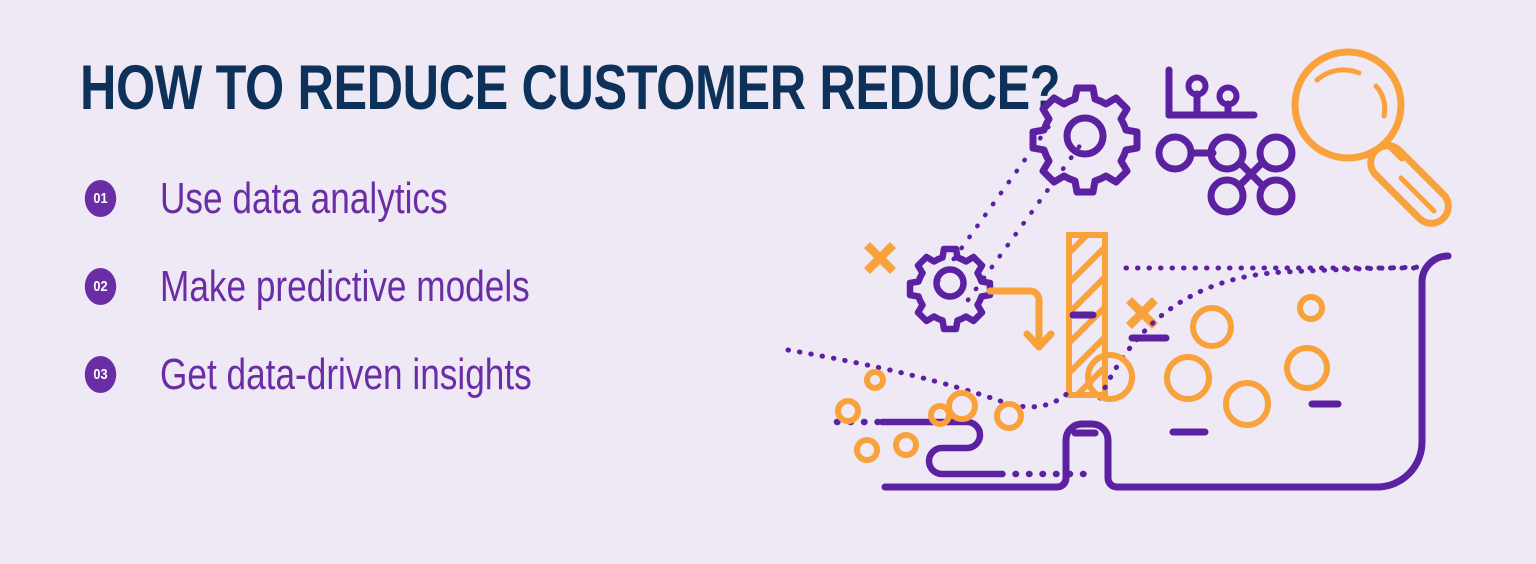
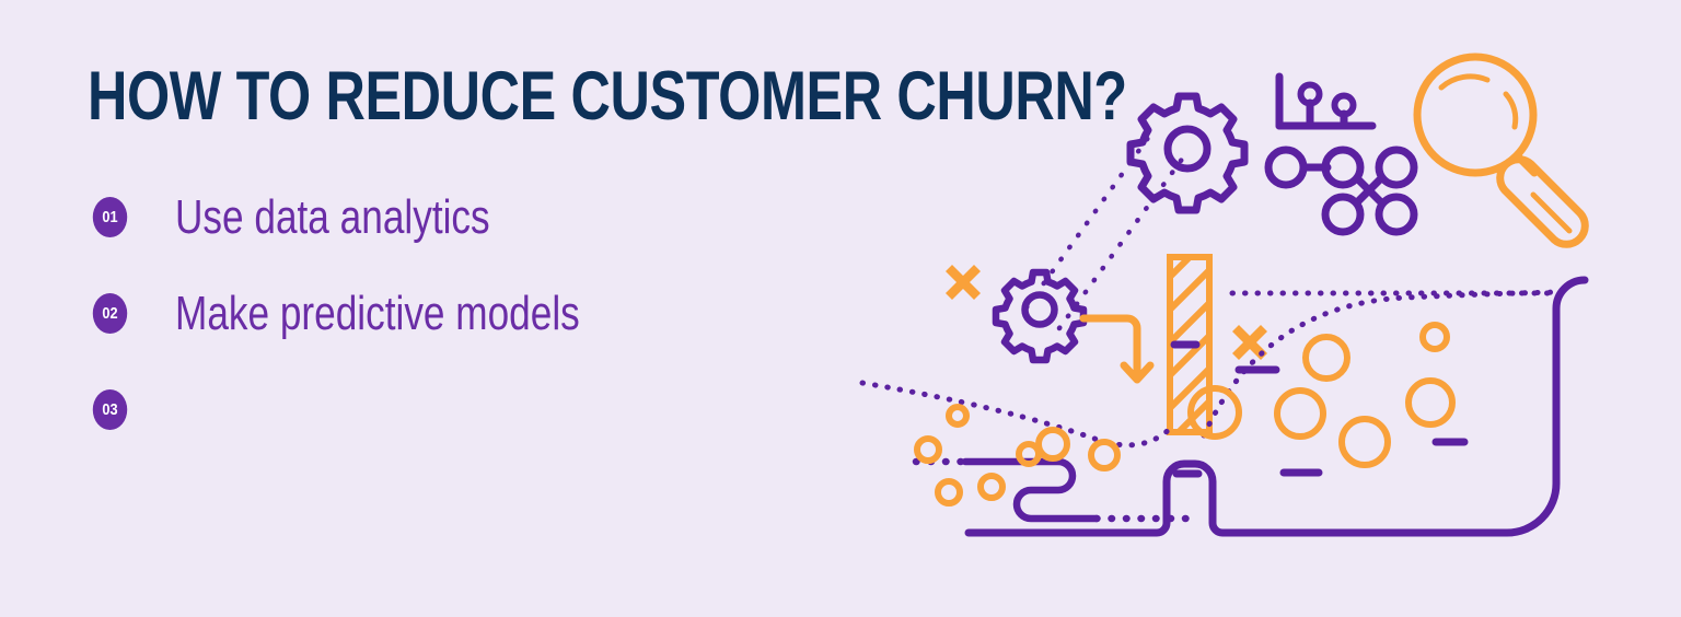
- HOW TO REDUCE CUSTOMER REDUCE?
+ HOW TO REDUCE CUSTOMER CHURN?
  01
  Use data analytics
  02
  Make predictive models
  03
- Get data-driven insights
